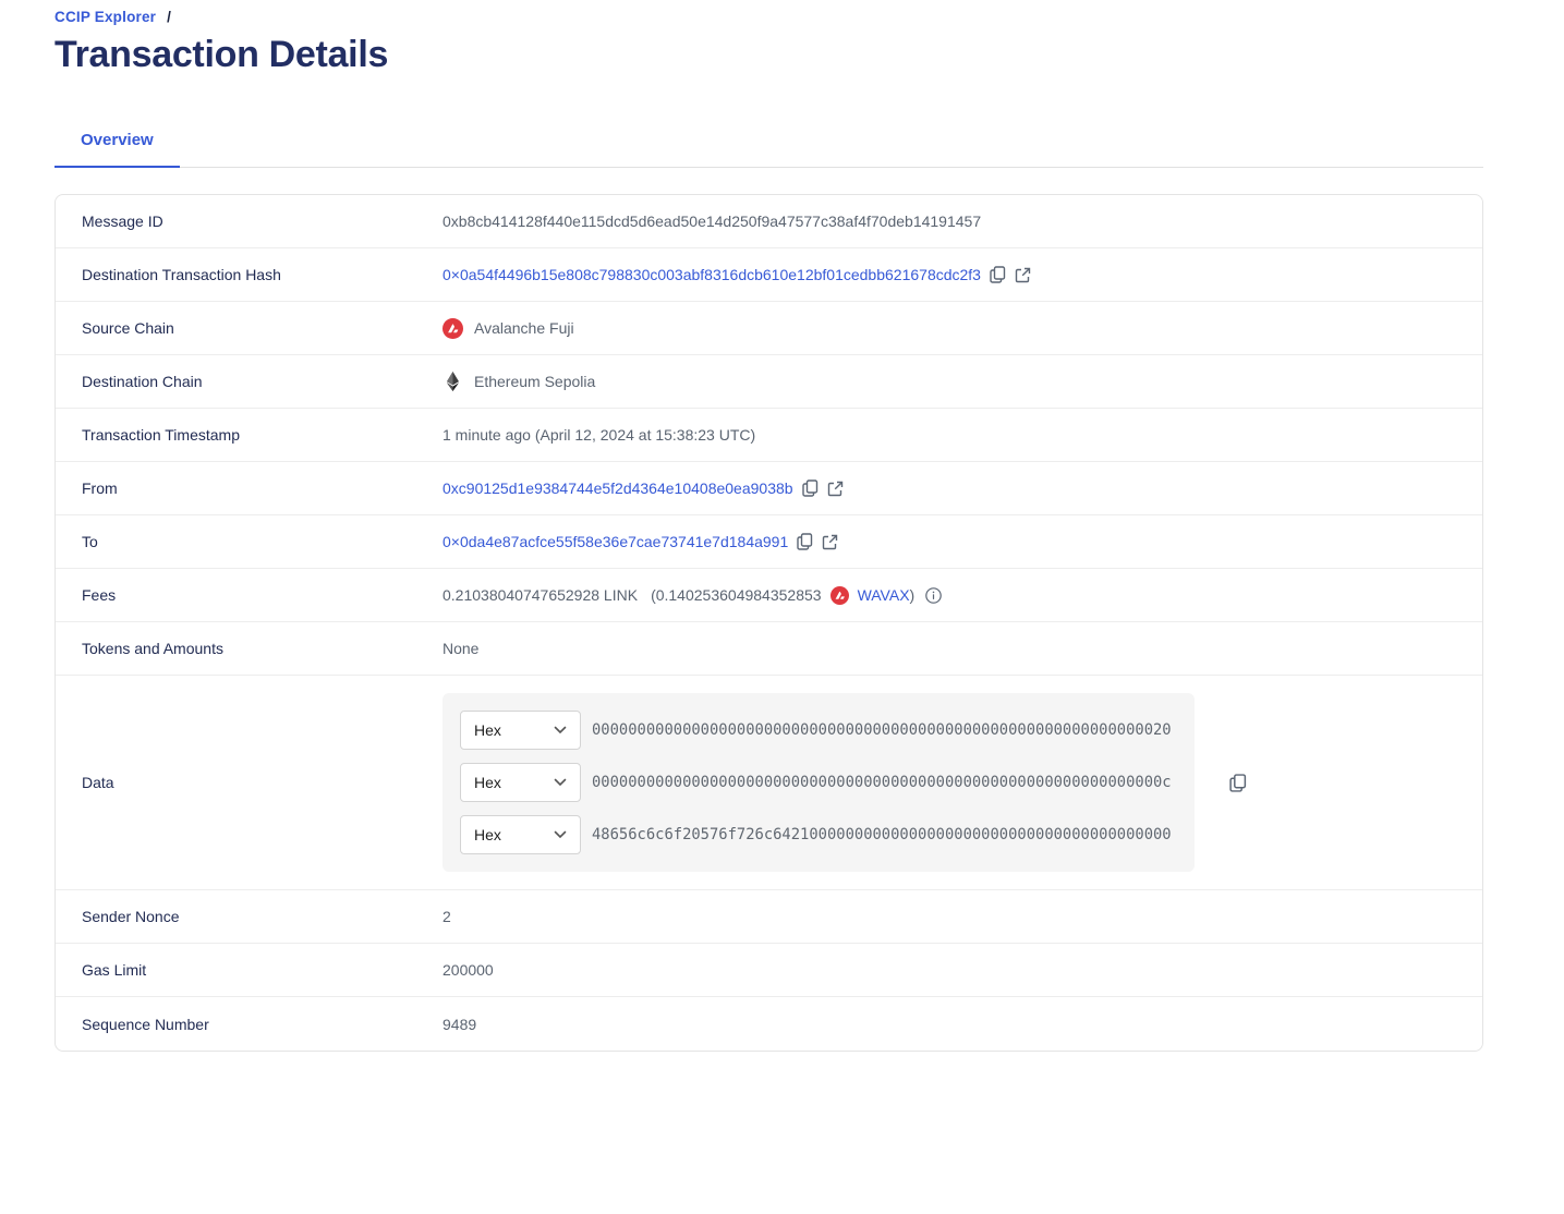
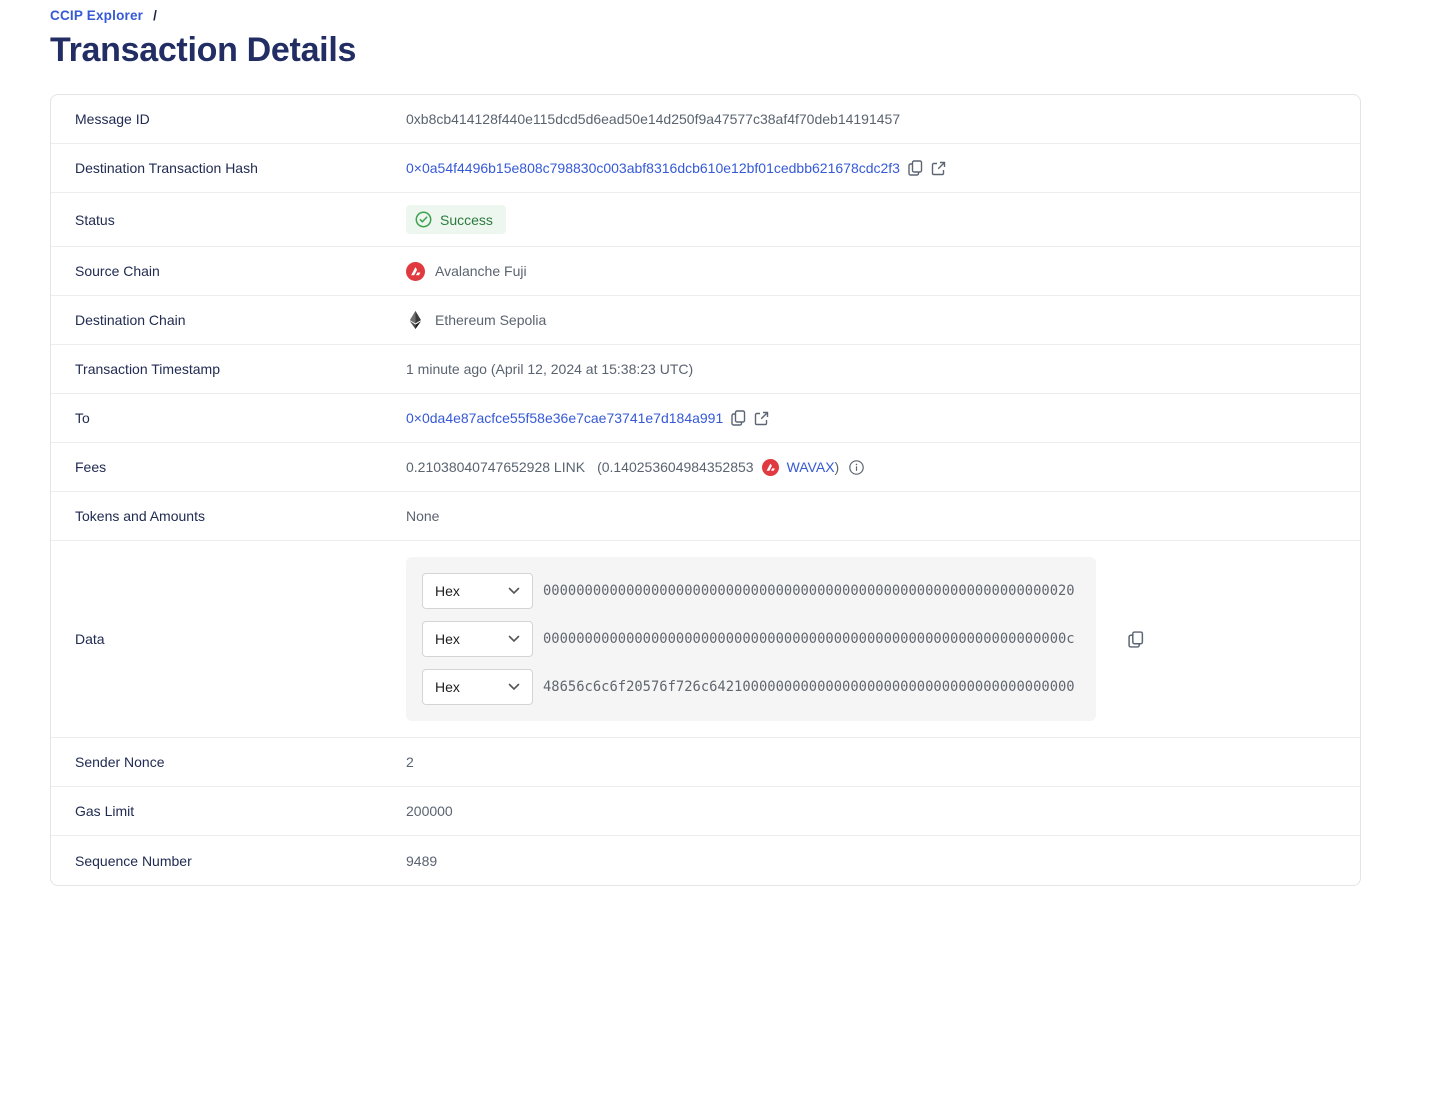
  CCIP Explorer /
  Transaction Details
- Overview
  Message ID
  0xb8cb414128f440e115dcd5d6ead50e14d250f9a47577c38af4f70deb14191457
  Destination Transaction Hash
  0×0a54f4496b15e808c798830c003abf8316dcb610e12bf01cedbb621678cdc2f3
+ Status
+ Success
  Source Chain
  Avalanche Fuji
  Destination Chain
  Ethereum Sepolia
  Transaction Timestamp
  1 minute ago (April 12, 2024 at 15:38:23 UTC)
- From
- 0xc90125d1e9384744e5f2d4364e10408e0ea9038b
  To
  0×0da4e87acfce55f58e36e7cae73741e7d184a991
  Fees
  0.21038040747652928 LINK
  (0.140253604984352853
  WAVAX
  )
  Tokens and Amounts
  None
  Data
  Hex
  0000000000000000000000000000000000000000000000000000000000000020
  Hex
  000000000000000000000000000000000000000000000000000000000000000c
  Hex
  48656c6c6f20576f726c64210000000000000000000000000000000000000000
  Sender Nonce
  2
  Gas Limit
  200000
  Sequence Number
  9489
